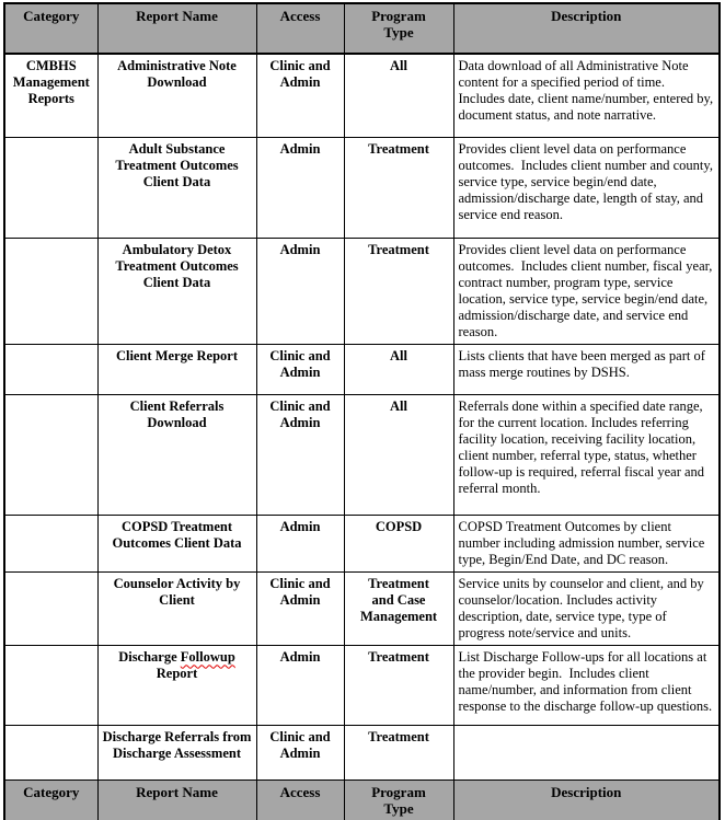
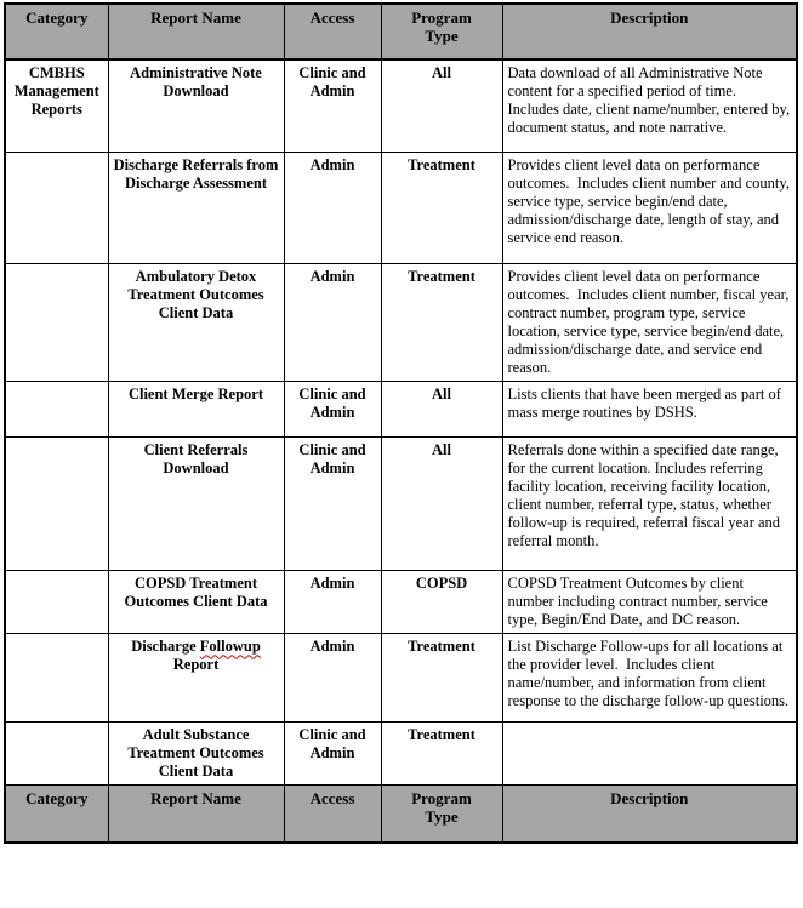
  Category	Report Name	Access	Program Type	Description
  CMBHS Management Reports	Administrative Note Download	Clinic and Admin	All	Data download of all Administrative Note content for a specified period of time. Includes date, client name/number, entered by, document status, and note narrative.
- 	Adult Substance Treatment Outcomes Client Data	Admin	Treatment	Provides client level data on performance outcomes. Includes client number and county, service type, service begin/end date, admission/discharge date, length of stay, and service end reason.
+ 	Discharge Referrals from Discharge Assessment	Admin	Treatment	Provides client level data on performance outcomes. Includes client number and county, service type, service begin/end date, admission/discharge date, length of stay, and service end reason.
  	Ambulatory Detox Treatment Outcomes Client Data	Admin	Treatment	Provides client level data on performance outcomes. Includes client number, fiscal year, contract number, program type, service location, service type, service begin/end date, admission/discharge date, and service end reason.
  	Client Merge Report	Clinic and Admin	All	Lists clients that have been merged as part of mass merge routines by DSHS.
  	Client Referrals Download	Clinic and Admin	All	Referrals done within a specified date range, for the current location. Includes referring facility location, receiving facility location, client number, referral type, status, whether follow-up is required, referral fiscal year and referral month.
- 	COPSD Treatment Outcomes Client Data	Admin	COPSD	COPSD Treatment Outcomes by client number including admission number, service type, Begin/End Date, and DC reason.
+ 	COPSD Treatment Outcomes Client Data	Admin	COPSD	COPSD Treatment Outcomes by client number including contract number, service type, Begin/End Date, and DC reason.
- 	Counselor Activity by Client	Clinic and Admin	Treatment and Case Management	Service units by counselor and client, and by counselor/location. Includes activity description, date, service type, type of progress note/service and units.
- 	Discharge Followup Report	Admin	Treatment	List Discharge Follow-ups for all locations at the provider begin. Includes client name/number, and information from client response to the discharge follow-up questions.
+ 	Discharge Followup Report	Admin	Treatment	List Discharge Follow-ups for all locations at the provider level. Includes client name/number, and information from client response to the discharge follow-up questions.
- 	Discharge Referrals from Discharge Assessment	Clinic and Admin	Treatment
+ 	Adult Substance Treatment Outcomes Client Data	Clinic and Admin	Treatment
  Category	Report Name	Access	Program Type	Description
